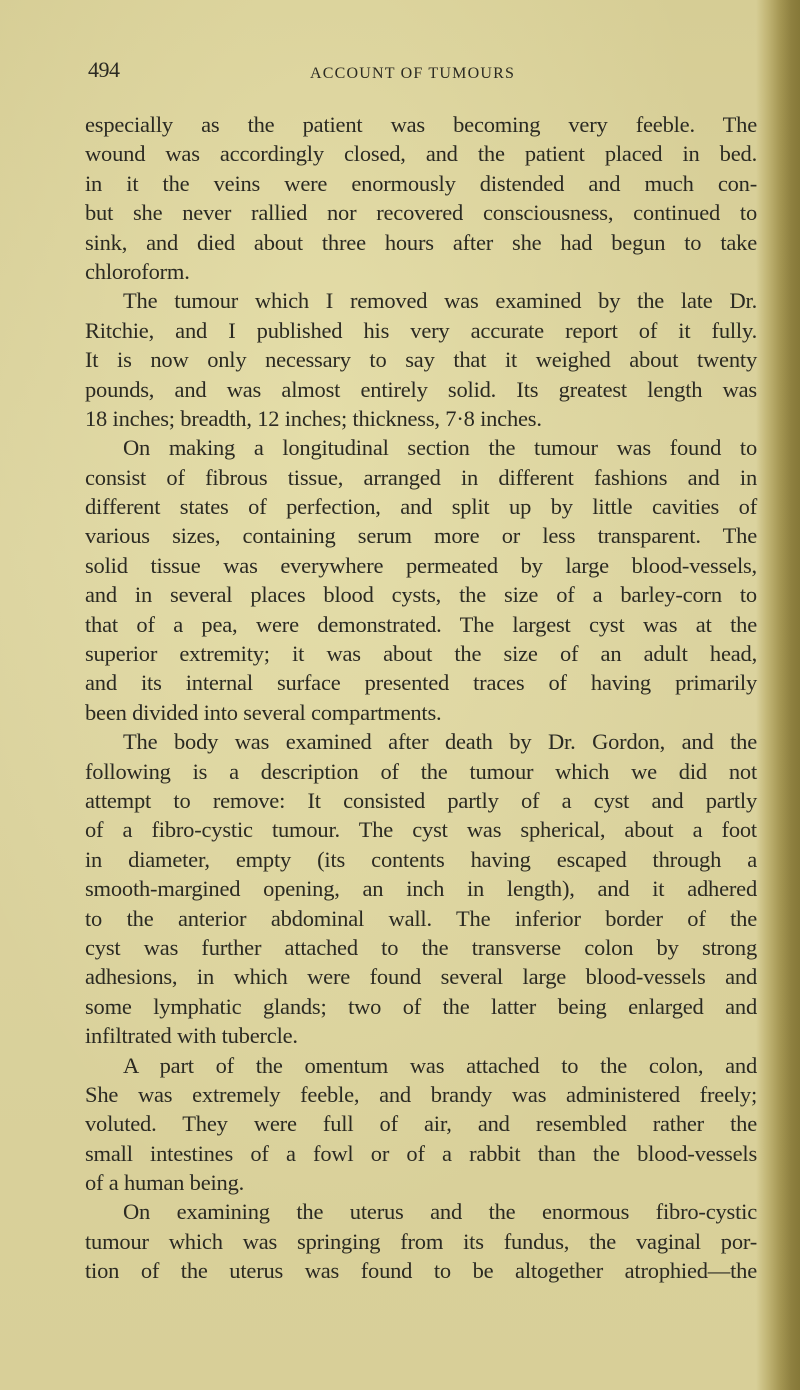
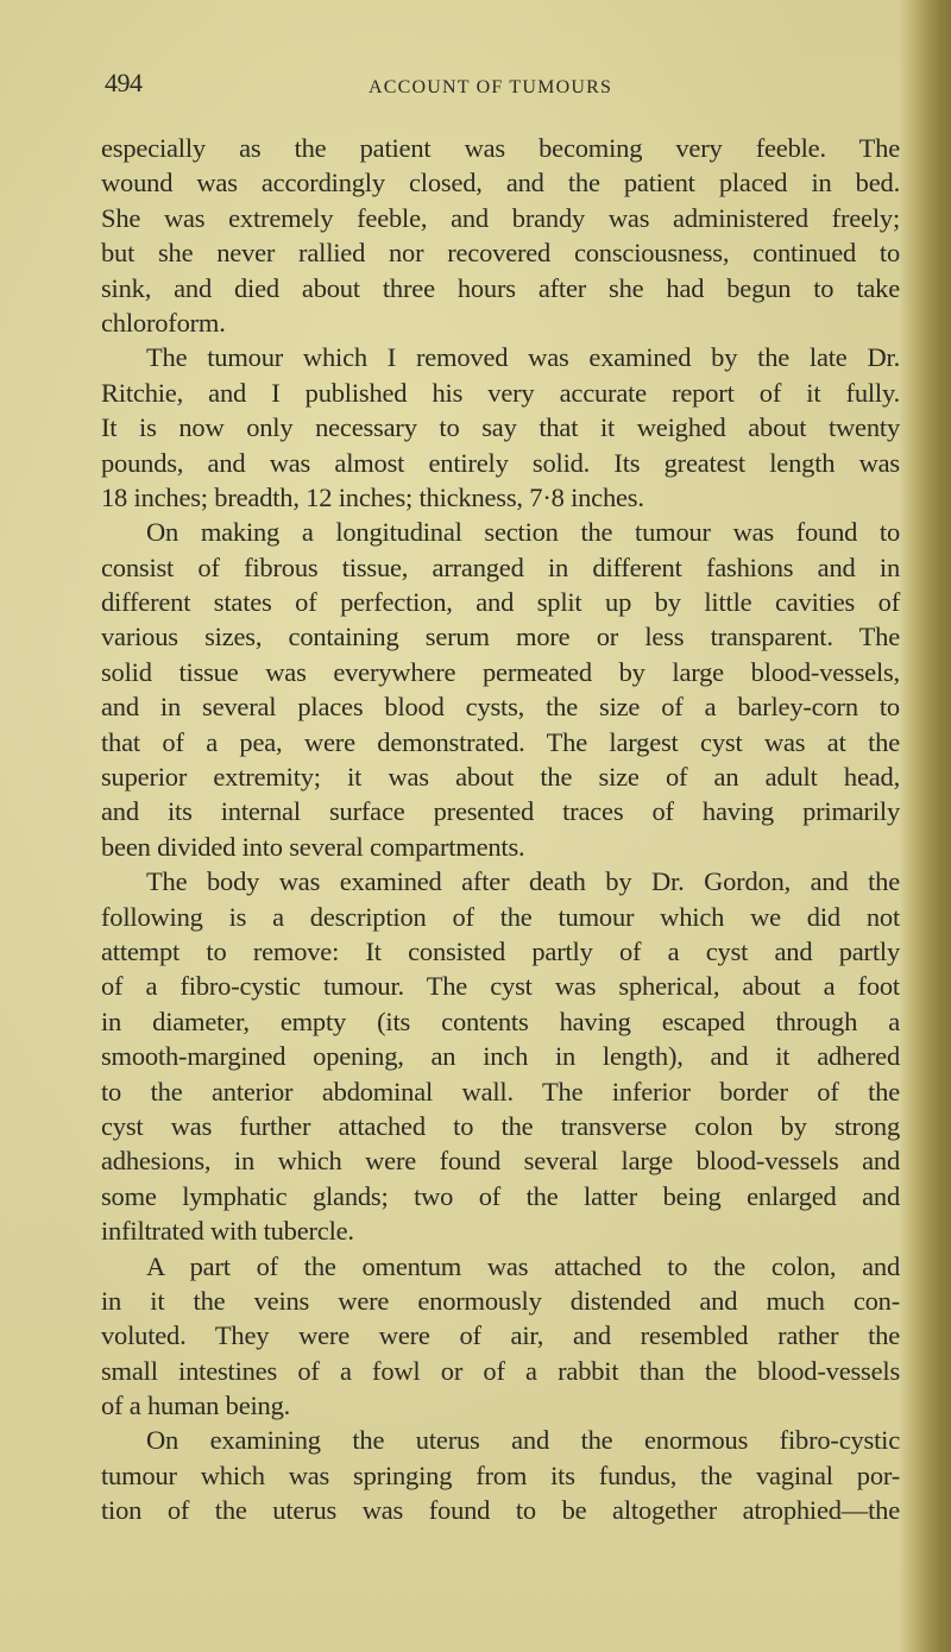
  494
  ACCOUNT OF TUMOURS
  especially as the patient was becoming very feeble. The
  wound was accordingly closed, and the patient placed in bed.
- in it the veins were enormously distended and much con-
+ She was extremely feeble, and brandy was administered freely;
  but she never rallied nor recovered consciousness, continued to
  sink, and died about three hours after she had begun to take
  chloroform.
  The tumour which I removed was examined by the late Dr.
  Ritchie, and I published his very accurate report of it fully.
  It is now only necessary to say that it weighed about twenty
  pounds, and was almost entirely solid. Its greatest length was
  18 inches; breadth, 12 inches; thickness, 7·8 inches.
  On making a longitudinal section the tumour was found to
  consist of fibrous tissue, arranged in different fashions and in
  different states of perfection, and split up by little cavities of
  various sizes, containing serum more or less transparent. The
  solid tissue was everywhere permeated by large blood-vessels,
  and in several places blood cysts, the size of a barley-corn to
  that of a pea, were demonstrated. The largest cyst was at the
  superior extremity; it was about the size of an adult head,
  and its internal surface presented traces of having primarily
  been divided into several compartments.
  The body was examined after death by Dr. Gordon, and the
  following is a description of the tumour which we did not
  attempt to remove: It consisted partly of a cyst and partly
  of a fibro-cystic tumour. The cyst was spherical, about a foot
  in diameter, empty (its contents having escaped through a
  smooth-margined opening, an inch in length), and it adhered
  to the anterior abdominal wall. The inferior border of the
  cyst was further attached to the transverse colon by strong
  adhesions, in which were found several large blood-vessels and
  some lymphatic glands; two of the latter being enlarged and
  infiltrated with tubercle.
  A part of the omentum was attached to the colon, and
- She was extremely feeble, and brandy was administered freely;
+ in it the veins were enormously distended and much con-
- voluted. They were full of air, and resembled rather the
+ voluted. They were were of air, and resembled rather the
  small intestines of a fowl or of a rabbit than the blood-vessels
  of a human being.
  On examining the uterus and the enormous fibro-cystic
  tumour which was springing from its fundus, the vaginal por-
  tion of the uterus was found to be altogether atrophied—the
